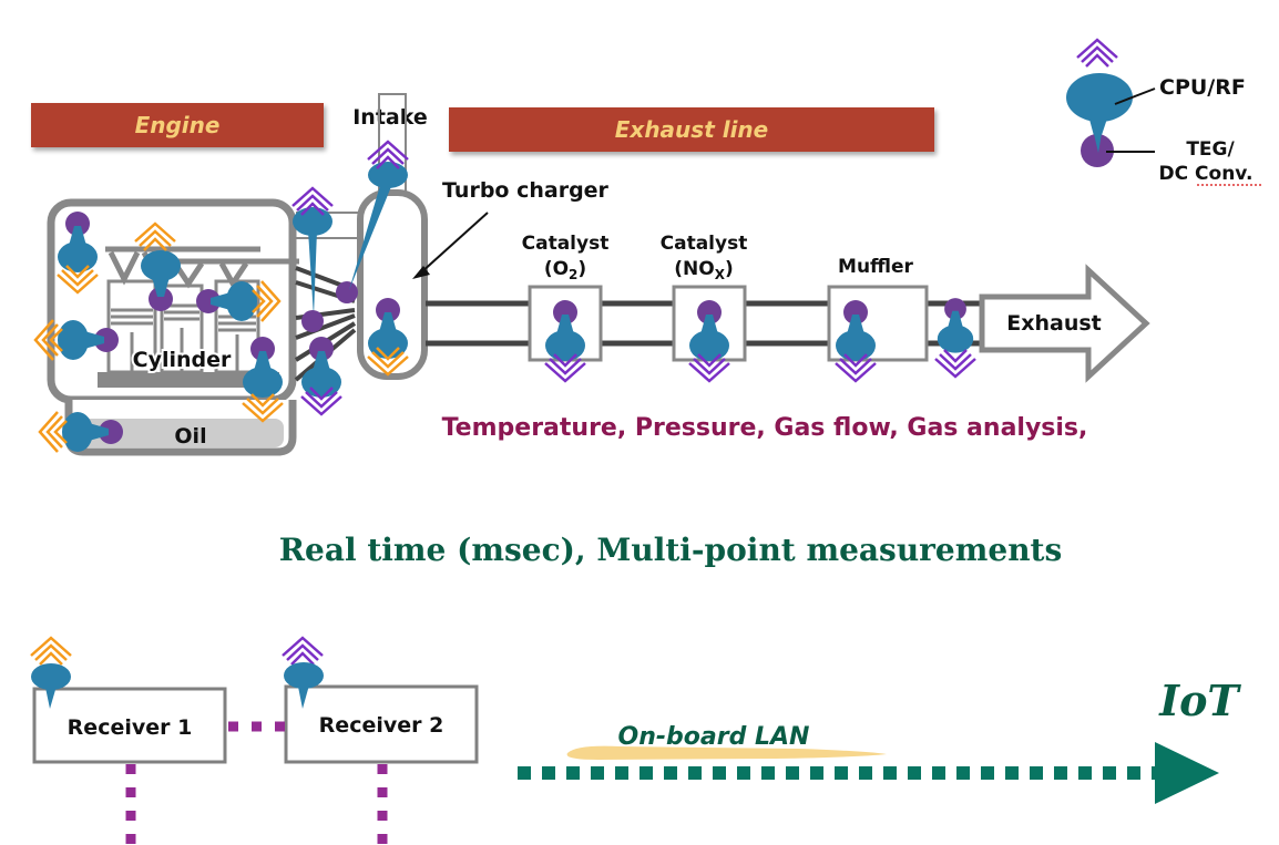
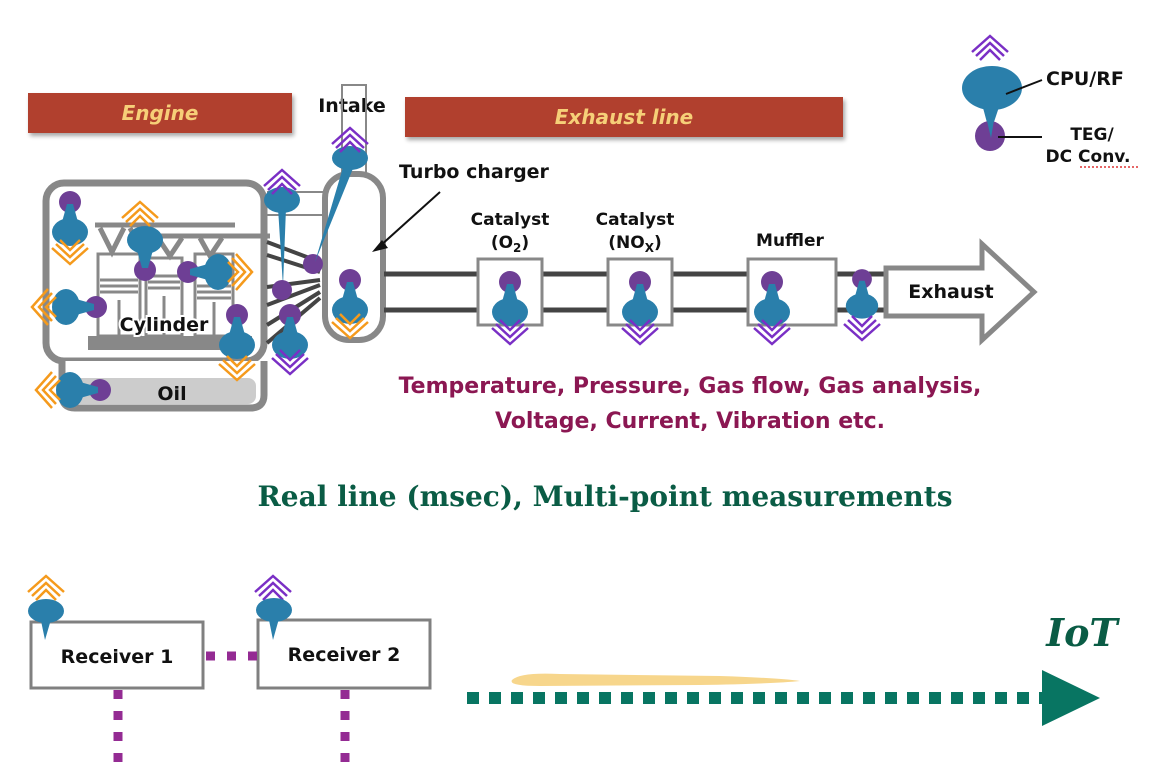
  Engine
  Exhaust line
  Intae
  Oil
  Cylinder
  Turbo charger
  Catalyst
  (O2)
  Catalyst
  (NOX)
  Muffler
  Exhaust
  CPU/RF
  TEG/
  DC Conv.
  Temperature, Pressure, Gas flow, Gas analysis,
+ Voltage, Current, Vibration etc.
- Real time (msec), Multi-point measurements
+ Real line (msec), Multi-point measurements
  Receiver 1
  Receiver 2
- On-board LAN
  IoT
